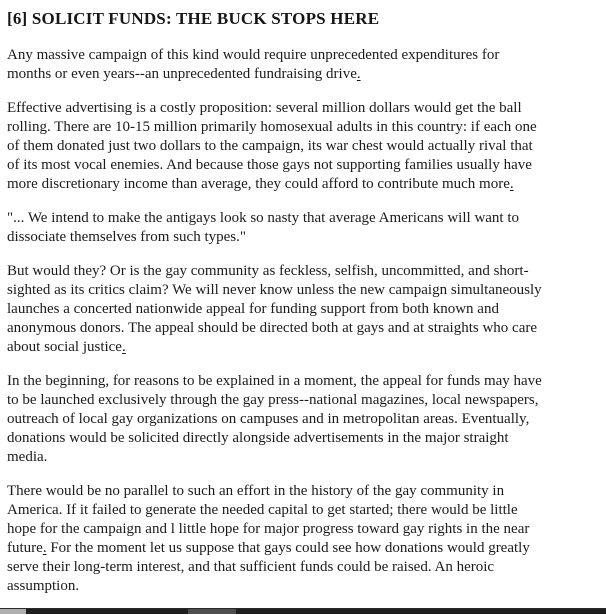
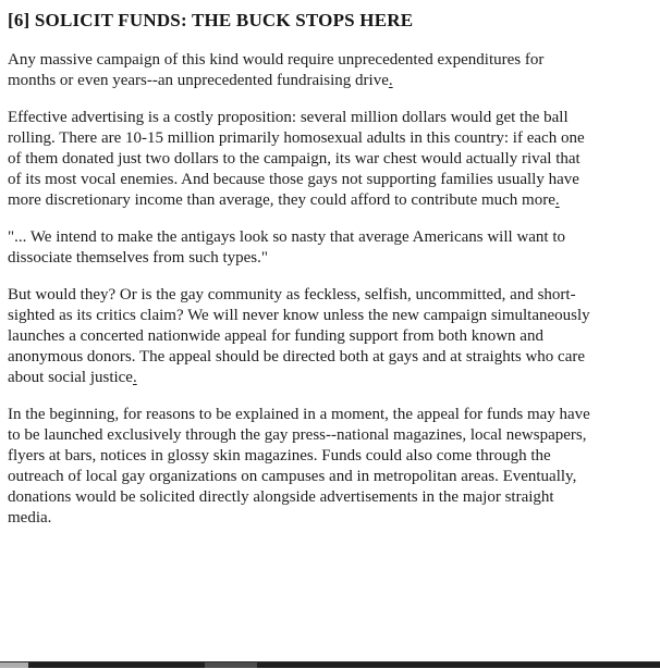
  [6] SOLICIT FUNDS: THE BUCK STOPS HERE
  Any massive campaign of this kind would require unprecedented expenditures for
  months or even years--an unprecedented fundraising drive.
  Effective advertising is a costly proposition: several million dollars would get the ball
  rolling. There are 10-15 million primarily homosexual adults in this country: if each one
  of them donated just two dollars to the campaign, its war chest would actually rival that
  of its most vocal enemies. And because those gays not supporting families usually have
  more discretionary income than average, they could afford to contribute much more.
  "... We intend to make the antigays look so nasty that average Americans will want to
  dissociate themselves from such types."
  But would they? Or is the gay community as feckless, selfish, uncommitted, and short-
  sighted as its critics claim? We will never know unless the new campaign simultaneously
  launches a concerted nationwide appeal for funding support from both known and
  anonymous donors. The appeal should be directed both at gays and at straights who care
  about social justice.
  In the beginning, for reasons to be explained in a moment, the appeal for funds may have
  to be launched exclusively through the gay press--national magazines, local newspapers,
+ flyers at bars, notices in glossy skin magazines. Funds could also come through the
  outreach of local gay organizations on campuses and in metropolitan areas. Eventually,
  donations would be solicited directly alongside advertisements in the major straight
  media.
- There would be no parallel to such an effort in the history of the gay community in
- America. If it failed to generate the needed capital to get started; there would be little
- hope for the campaign and l little hope for major progress toward gay rights in the near
- future. For the moment let us suppose that gays could see how donations would greatly
- serve their long-term interest, and that sufficient funds could be raised. An heroic
- assumption.
